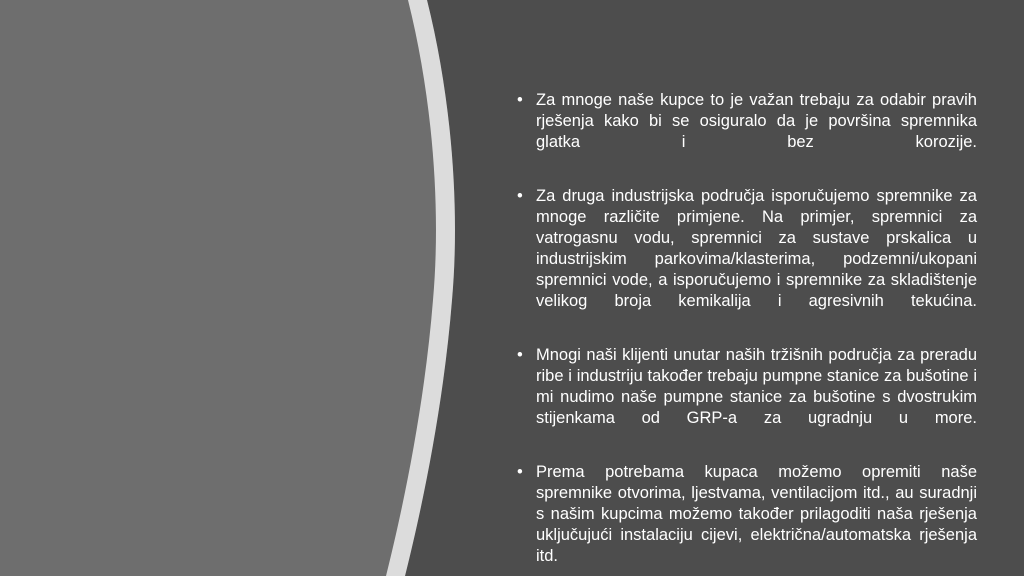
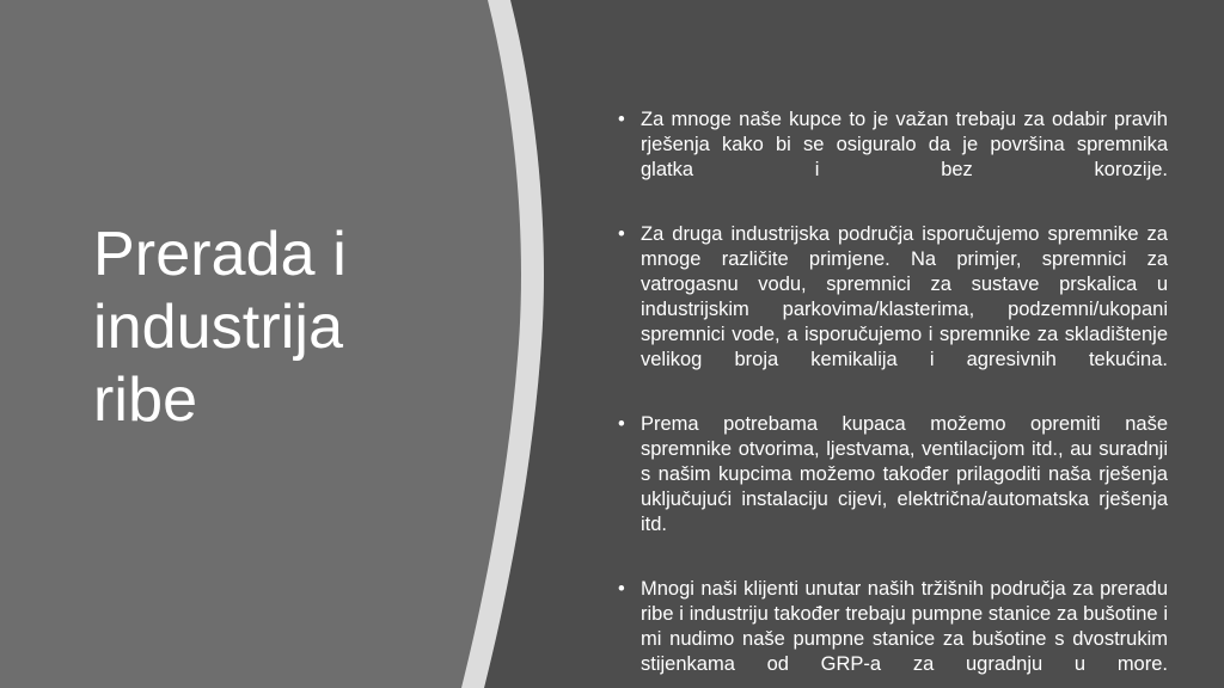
+ Prerada i
+ industrija
+ ribe
  •
  Za mnoge naše kupce to je važan trebaju za odabir pravih rješenja kako bi se osiguralo da je površina spremnika glatka i bez korozije.
  •
  Za druga industrijska područja isporučujemo spremnike za mnoge različite primjene. Na primjer, spremnici za vatrogasnu vodu, spremnici za sustave prskalica u industrijskim parkovima/klasterima, podzemni/ukopani spremnici vode, a isporučujemo i spremnike za skladištenje velikog broja kemikalija i agresivnih tekućina.
  •
- Mnogi naši klijenti unutar naših tržišnih područja za preradu ribe i industriju također trebaju pumpne stanice za bušotine i mi nudimo naše pumpne stanice za bušotine s dvostrukim stijenkama od GRP-a za ugradnju u more.
+ Prema potrebama kupaca možemo opremiti naše spremnike otvorima, ljestvama, ventilacijom itd., au suradnji s našim kupcima možemo također prilagoditi naša rješenja uključujući instalaciju cijevi, električna/automatska rješenja itd.
  •
- Prema potrebama kupaca možemo opremiti naše spremnike otvorima, ljestvama, ventilacijom itd., au suradnji s našim kupcima možemo također prilagoditi naša rješenja uključujući instalaciju cijevi, električna/automatska rješenja itd.
+ Mnogi naši klijenti unutar naših tržišnih područja za preradu ribe i industriju također trebaju pumpne stanice za bušotine i mi nudimo naše pumpne stanice za bušotine s dvostrukim stijenkama od GRP-a za ugradnju u more.
